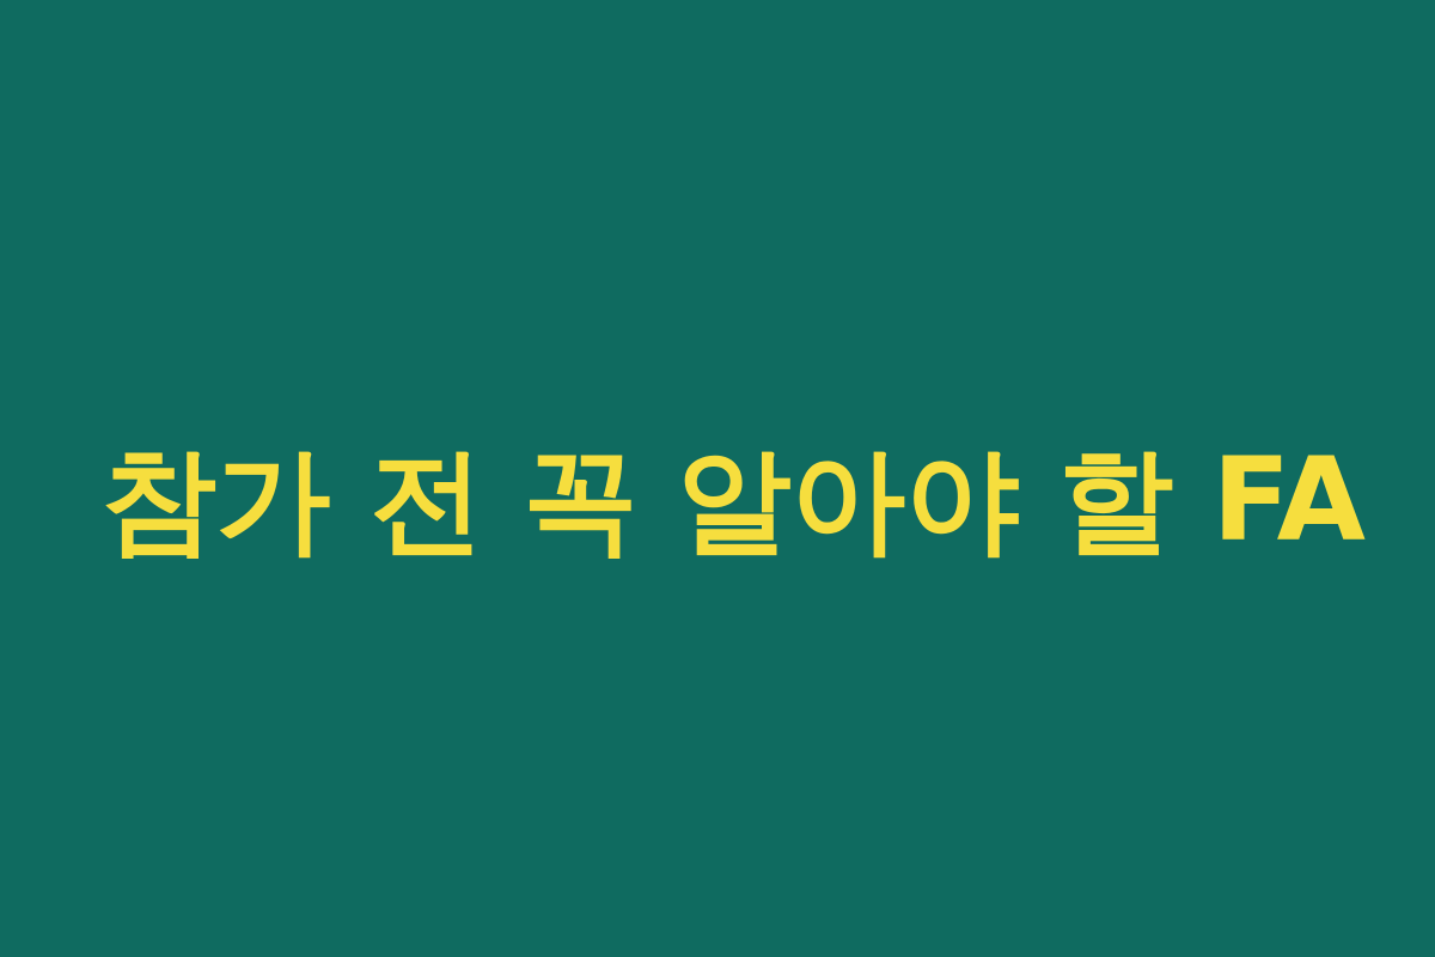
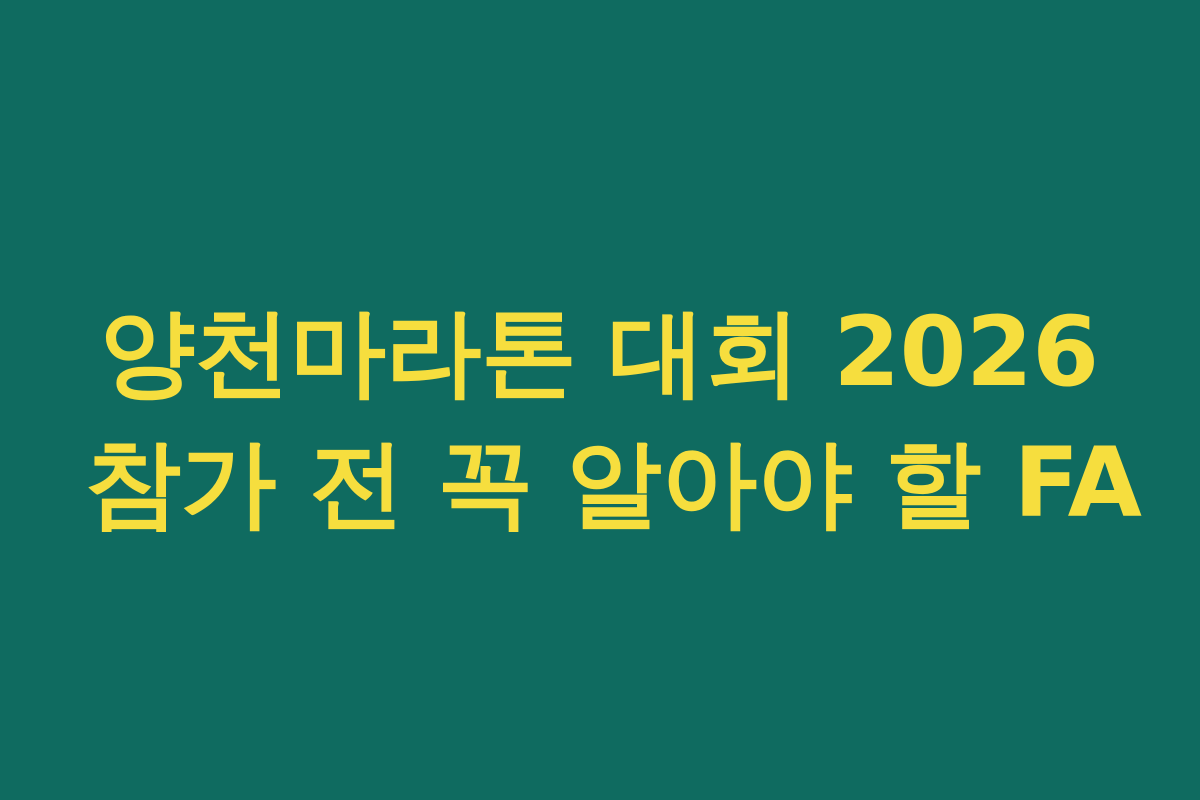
+ 양천마라톤 대회 2026
  참가 전 꼭 알아야 할 FA
